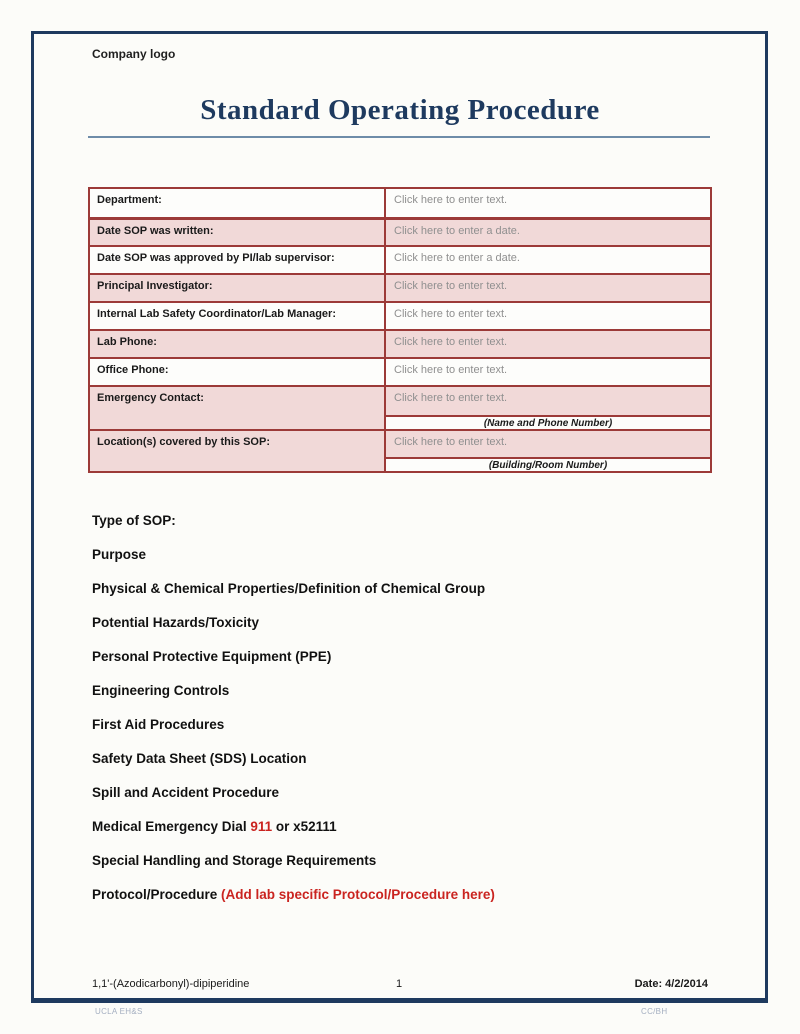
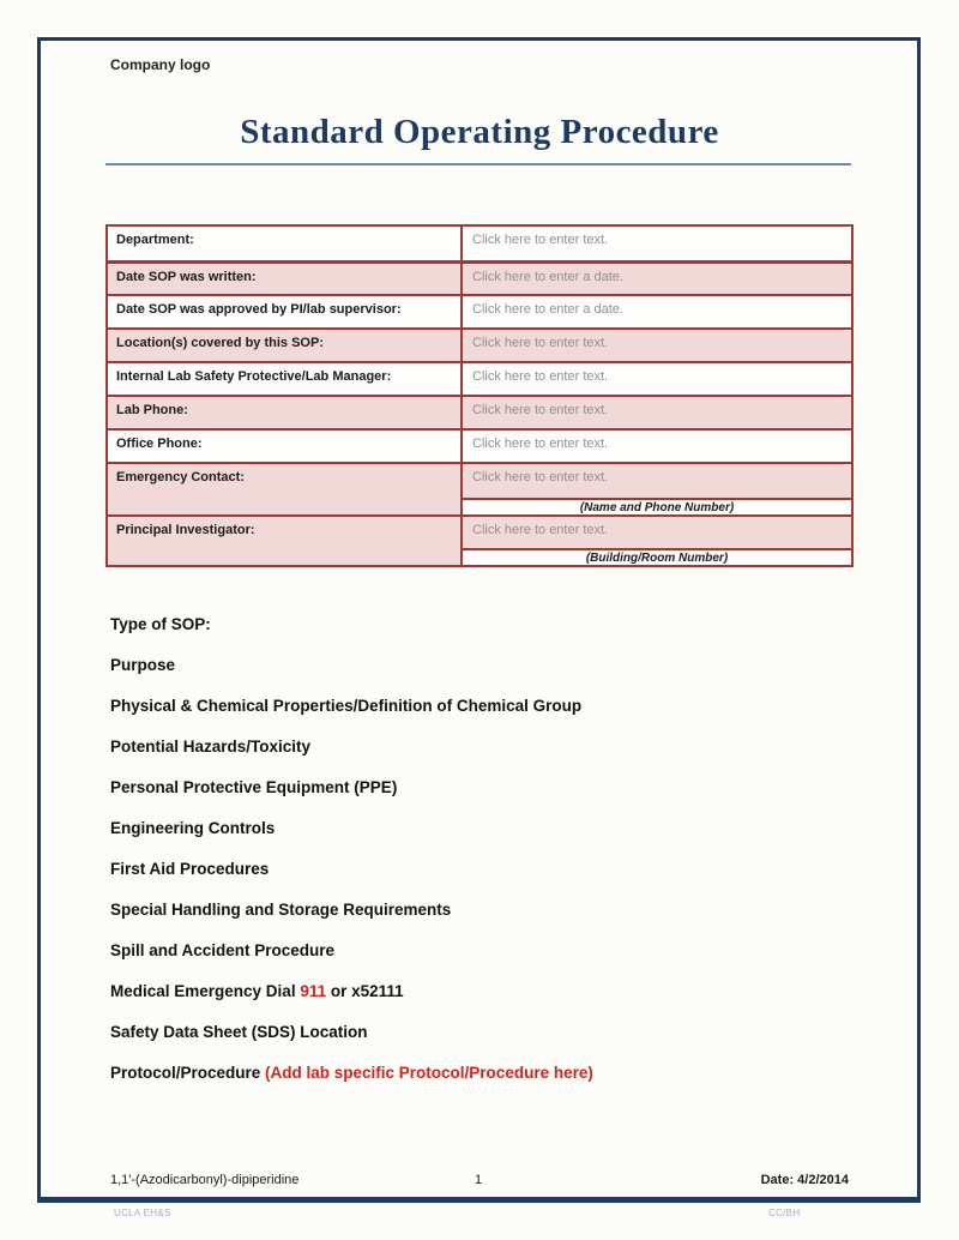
  Company logo
  Standard Operating Procedure
  Department:
  Click here to enter text.
  Date SOP was written:
  Click here to enter a date.
  Date SOP was approved by PI/lab supervisor:
  Click here to enter a date.
- Principal Investigator:
+ Location(s) covered by this SOP:
  Click here to enter text.
- Internal Lab Safety Coordinator/Lab Manager:
+ Internal Lab Safety Protective/Lab Manager:
  Click here to enter text.
  Lab Phone:
  Click here to enter text.
  Office Phone:
  Click here to enter text.
  Emergency Contact:
  Click here to enter text.
  (Name and Phone Number)
- Location(s) covered by this SOP:
+ Principal Investigator:
  Click here to enter text.
  (Building/Room Number)
  Type of SOP:
  Purpose
  Physical & Chemical Properties/Definition of Chemical Group
  Potential Hazards/Toxicity
  Personal Protective Equipment (PPE)
  Engineering Controls
  First Aid Procedures
- Safety Data Sheet (SDS) Location
+ Special Handling and Storage Requirements
  Spill and Accident Procedure
  Medical Emergency Dial 911 or x52111
- Special Handling and Storage Requirements
+ Safety Data Sheet (SDS) Location
  Protocol/Procedure (Add lab specific Protocol/Procedure here)
  1,1'-(Azodicarbonyl)-dipiperidine
  1
  Date: 4/2/2014
  UCLA EH&S
  CC/BH
